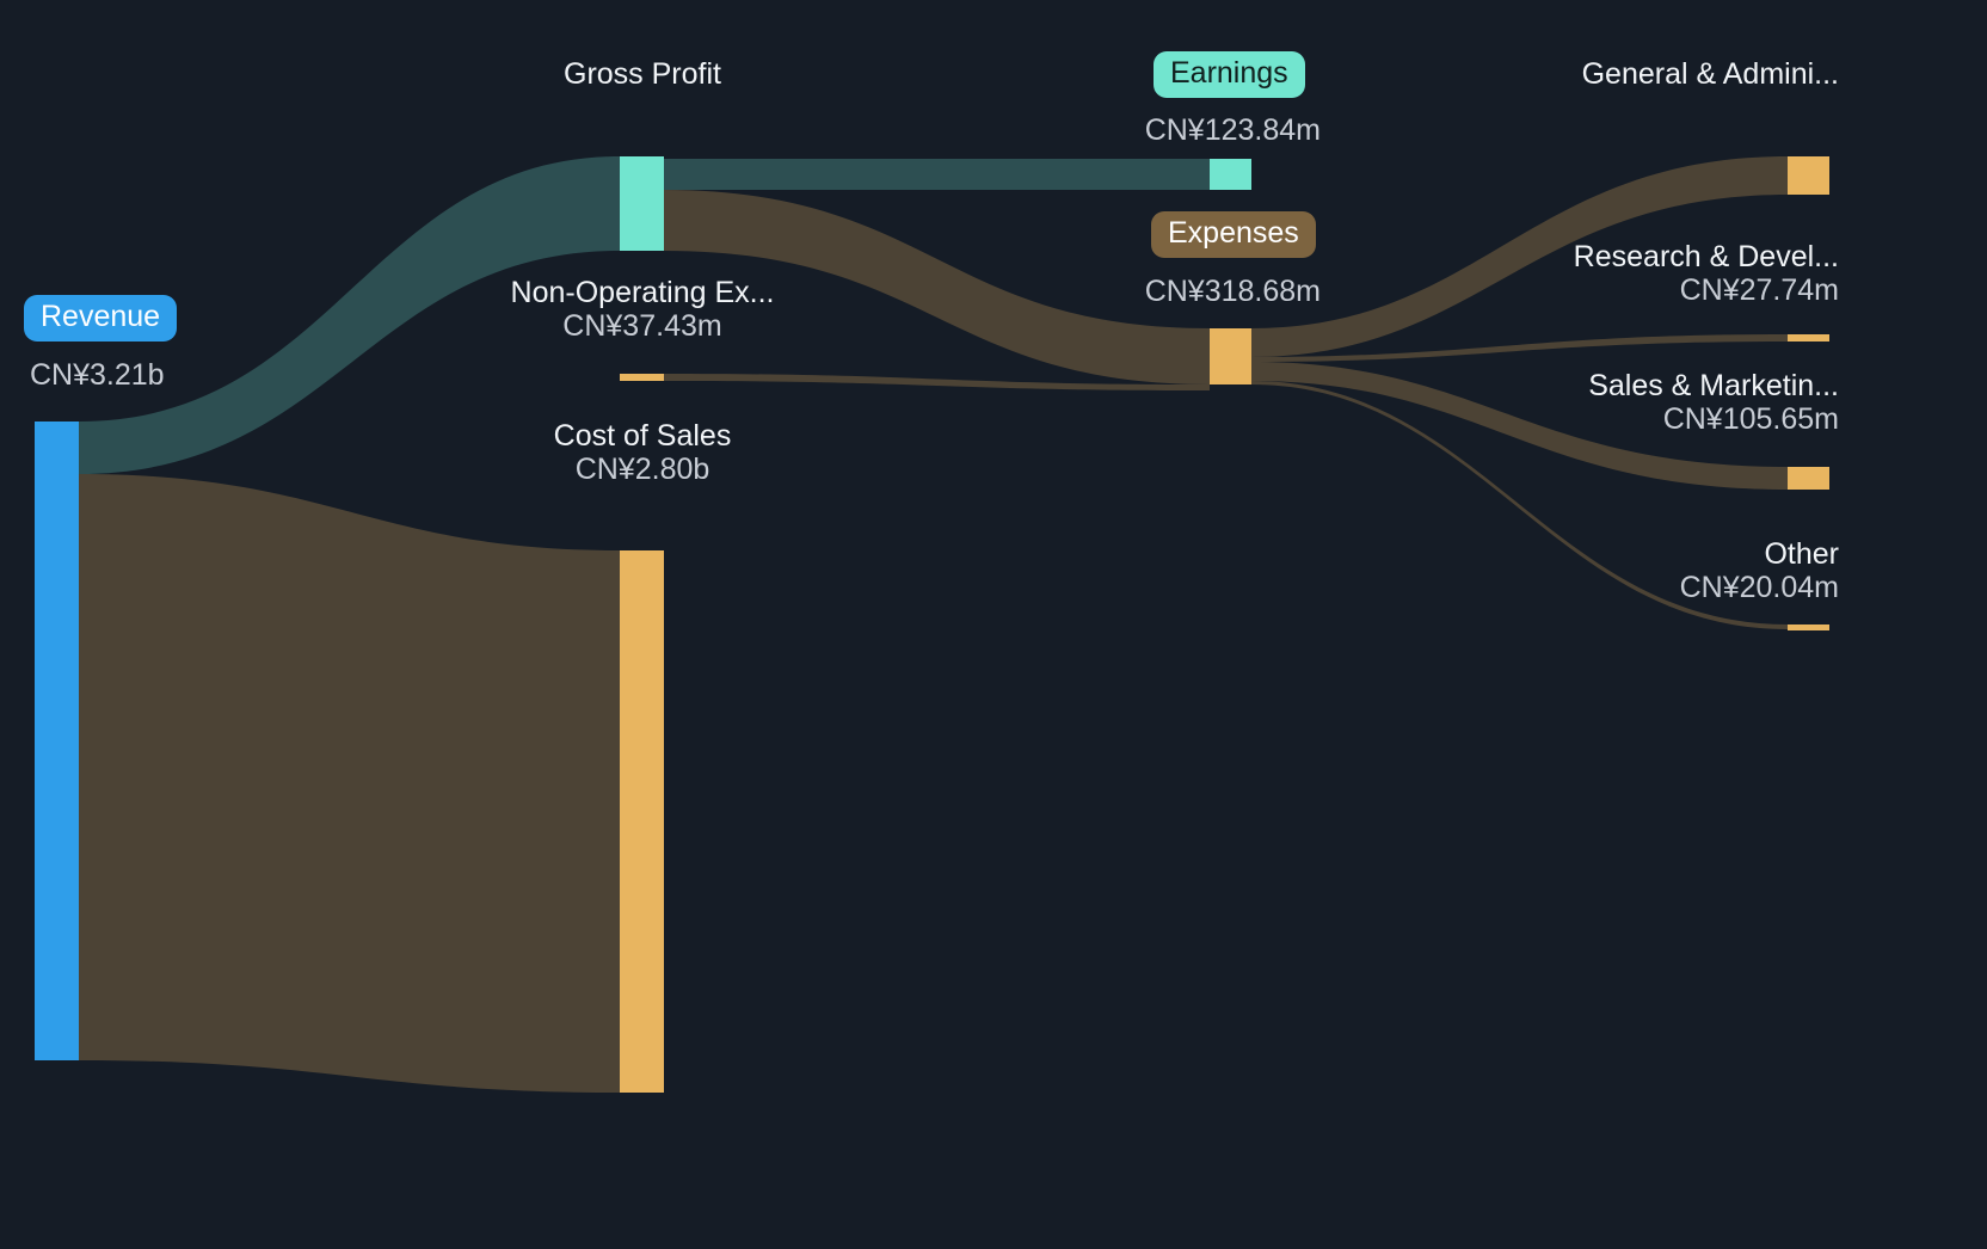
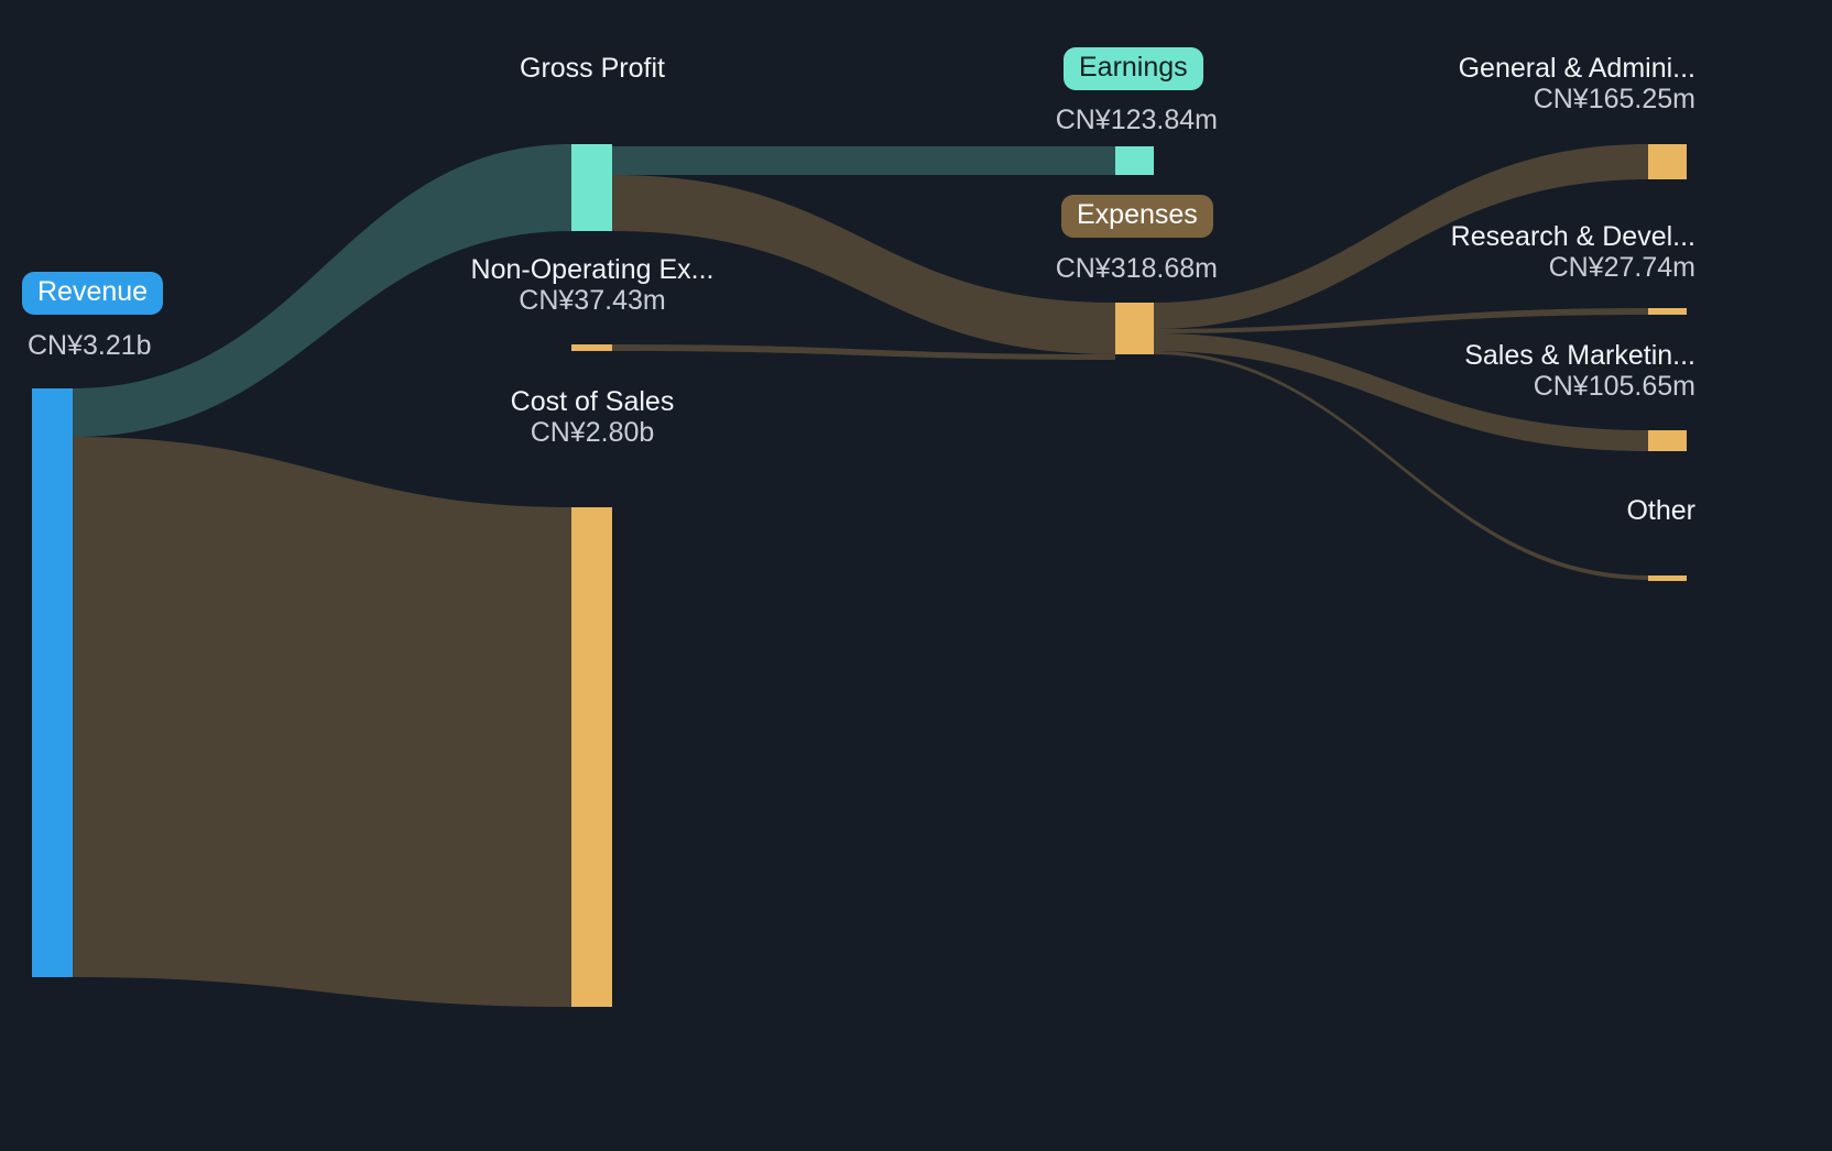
  Revenue
  CN¥3.21b
  Gross Profit
  Non-Operating Ex...
  CN¥37.43m
  Cost of Sales
  CN¥2.80b
  Earnings
  CN¥123.84m
  Expenses
  CN¥318.68m
  General & Admini...
+ CN¥165.25m
  Research & Devel...
  CN¥27.74m
  Sales & Marketin...
  CN¥105.65m
  Other
- CN¥20.04m
